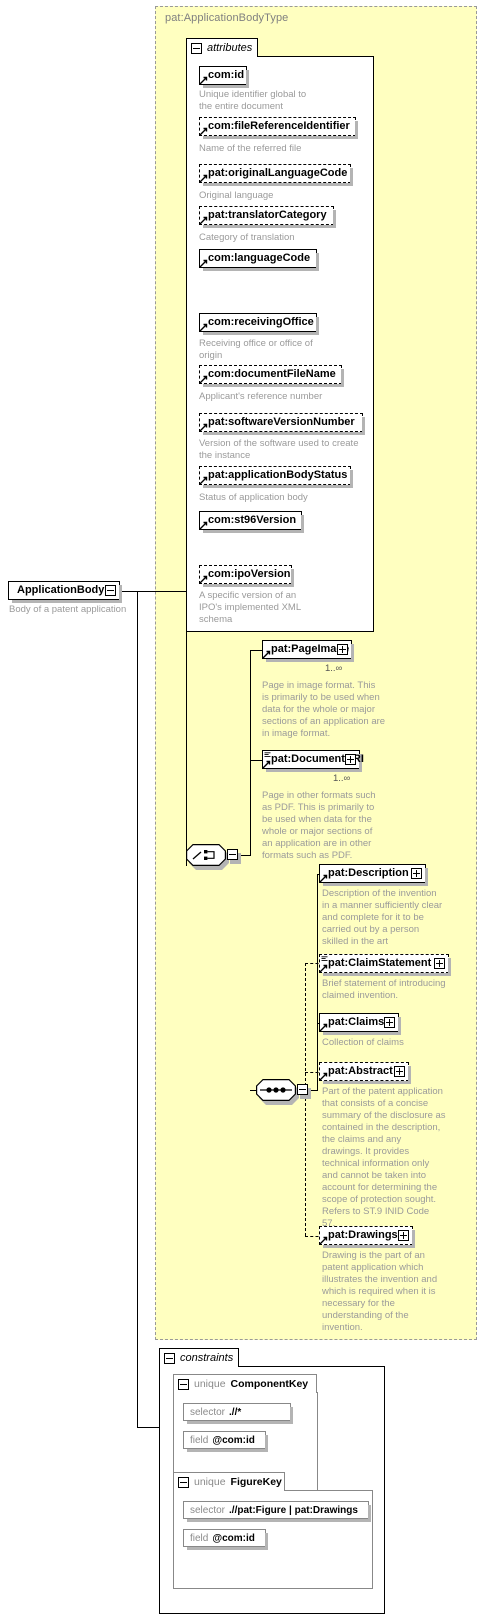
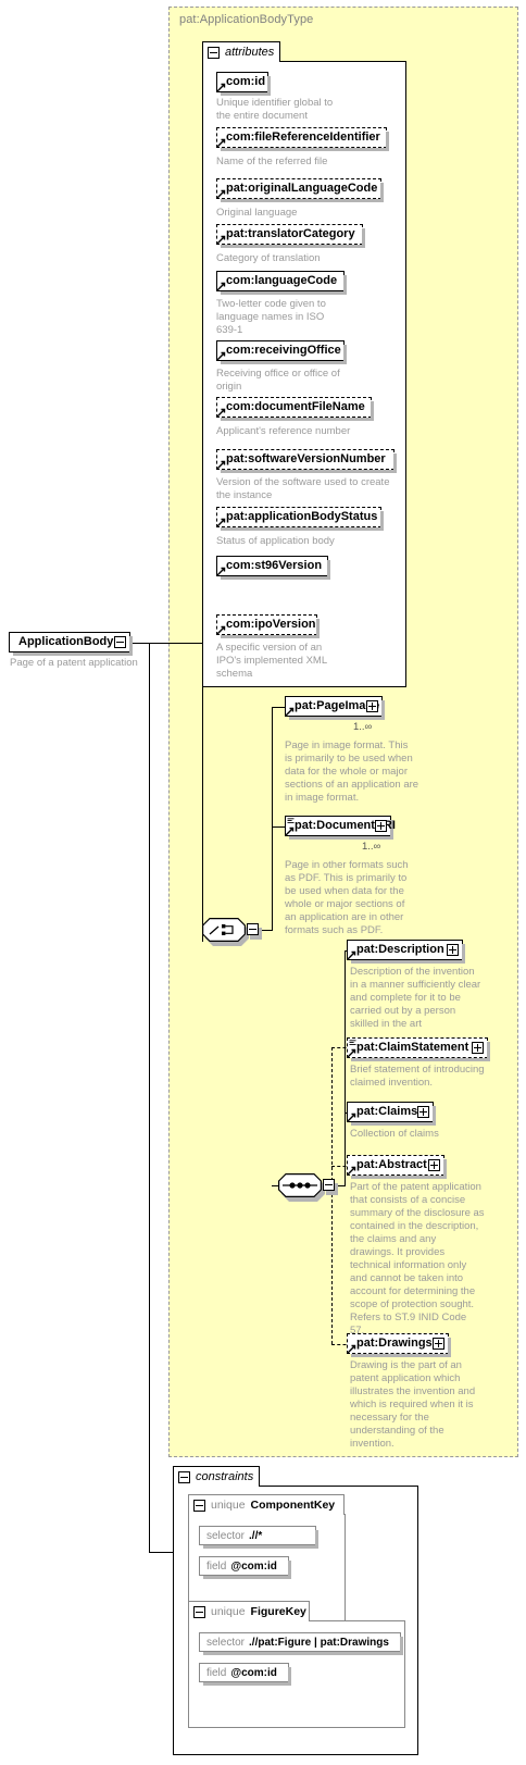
  pat:ApplicationBodyType
  ApplicationBody
- Body of a patent application
+ Page of a patent application
  attributes
  com:id
  Unique identifier global to
  the entire document
  com:fileReferenceIdentifier
  Name of the referred file
  pat:originalLanguageCode
  Original language
  pat:translatorCategory
  Category of translation
  com:languageCode
+ Two-letter code given to
+ language names in ISO
+ 639-1
  com:receivingOffice
  Receiving office or office of
  origin
  com:documentFileName
  Applicant's reference number
  pat:softwareVersionNumber
  Version of the software used to create
  the instance
  pat:applicationBodyStatus
  Status of application body
  com:st96Version
  com:ipoVersion
  A specific version of an
  IPO's implemented XML
  schema
  pat:PageIma
  1..∞
  Page in image format. This
  is primarily to be used when
  data for the whole or major
  sections of an application are
  in image format.
  pat:DocumentRI
  1..∞
  Page in other formats such
  as PDF. This is primarily to
  be used when data for the
  whole or major sections of
  an application are in other
  formats such as PDF.
  pat:Description
  Description of the invention
  in a manner sufficiently clear
  and complete for it to be
  carried out by a person
  skilled in the art
  pat:ClaimStatement
  Brief statement of introducing
  claimed invention.
  pat:Claims
  Collection of claims
  pat:Abstract
  Part of the patent application
  that consists of a concise
  summary of the disclosure as
  contained in the description,
  the claims and any
  drawings. It provides
  technical information only
  and cannot be taken into
  account for determining the
  scope of protection sought.
  Refers to ST.9 INID Code
  57.
  pat:Drawings
  Drawing is the part of an
  patent application which
  illustrates the invention and
  which is required when it is
  necessary for the
  understanding of the
  invention.
  constraints
  unique
  ComponentKey
  selector
  .//*
  field
  @com:id
  unique
  FigureKey
  selector
  .//pat:Figure | pat:Drawings
  field
  @com:id
